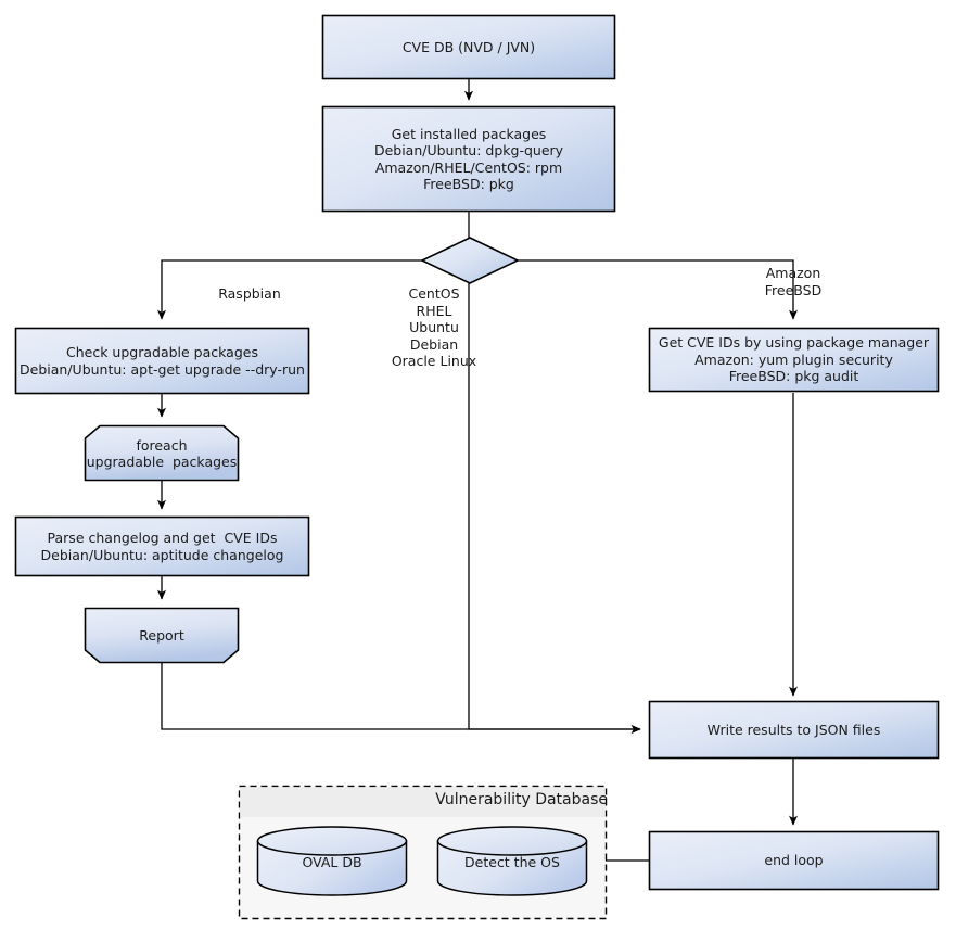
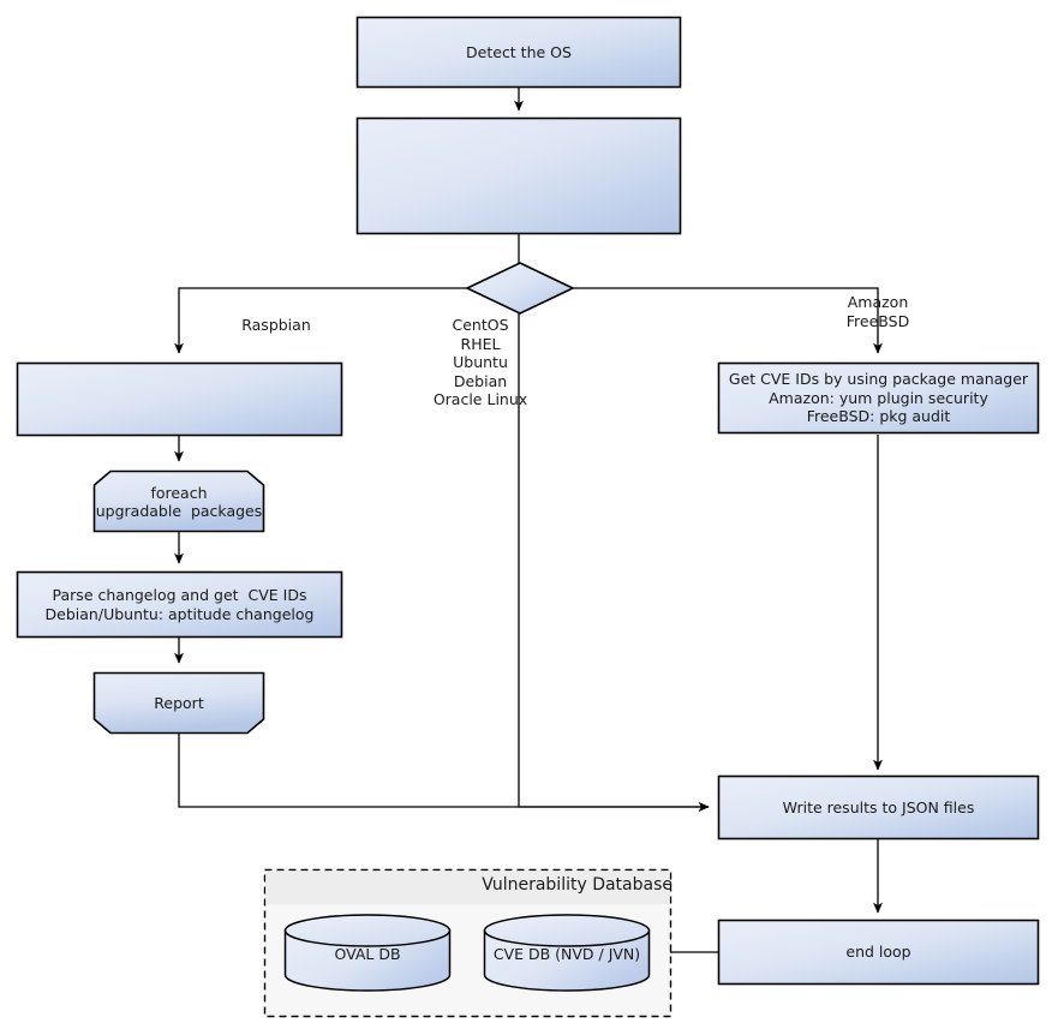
- CVE DB (NVD / JVN)
+ Detect the OS
- Get installed packages
- Debian/Ubuntu: dpkg-query
- Amazon/RHEL/CentOS: rpm
- FreeBSD: pkg
- Check upgradable packages
- Debian/Ubuntu: apt-get upgrade --dry-run
  foreach
  upgradable packages
  Parse changelog and get CVE IDs
  Debian/Ubuntu: aptitude changelog
  Report
  Get CVE IDs by using package manager
  Amazon: yum plugin security
  FreeBSD: pkg audit
  Write results to JSON files
  end loop
  OVAL DB
- Detect the OS
+ CVE DB (NVD / JVN)
  Vulnerability Database
  Raspbian
  CentOS
  RHEL
  Ubuntu
  Debian
  Oracle Linux
  Amazon
  FreeBSD
